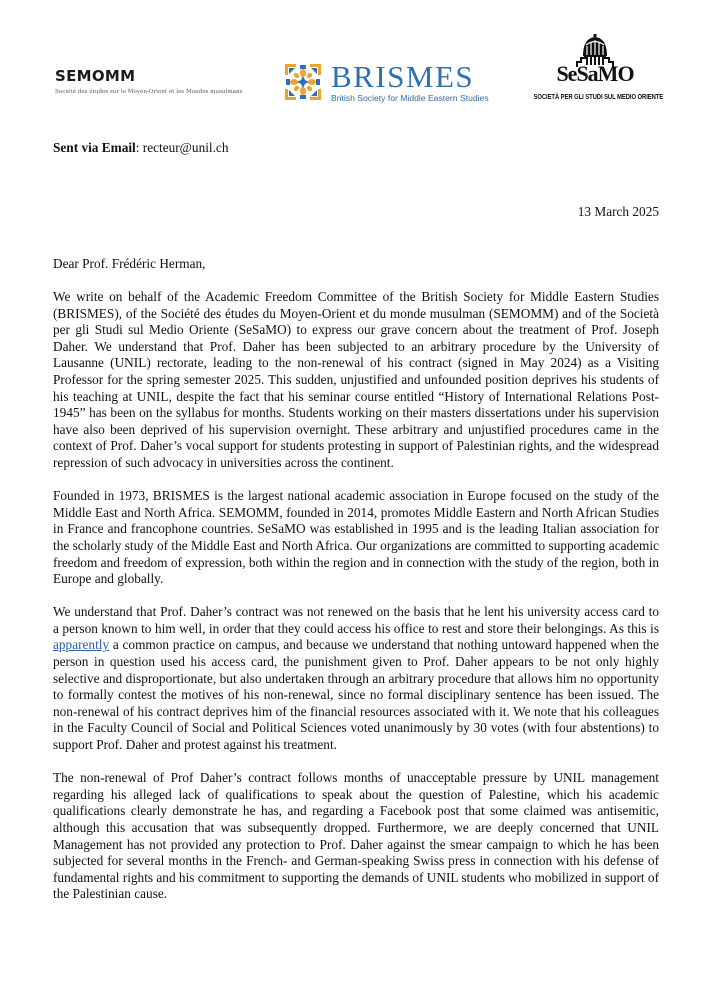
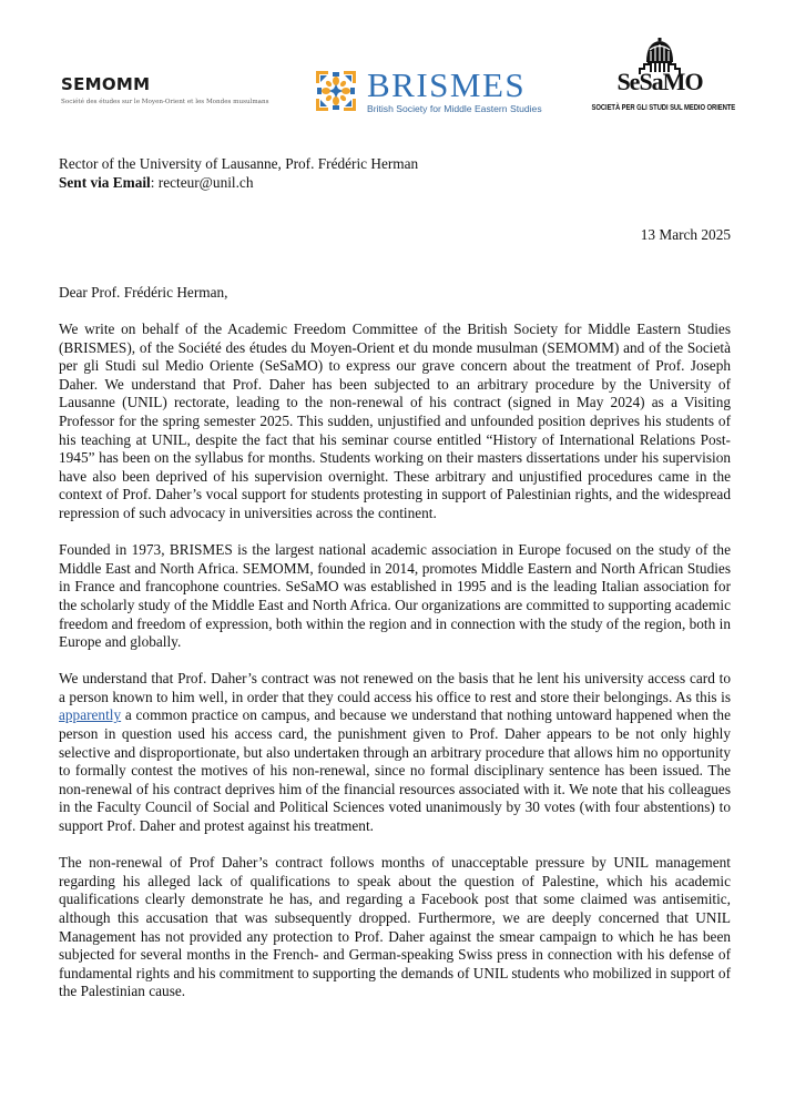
  SEMOMM
  BRISMES
  British Society for Middle Eastern Studies
  SeSaMO
  SOCIETÀ PER GLI STUDI SUL MEDIO ORIENTE
+ Rector of the University of Lausanne, Prof. Frédéric Herman
  Sent via Email: recteur@unil.ch
  13 March 2025
  Dear Prof. Frédéric Herman,
  We write on behalf of the Academic Freedom Committee of the British Society for Middle Eastern Studies (BRISMES), of the Société des études du Moyen-Orient et du monde musulman (SEMOMM) and of the Società per gli Studi sul Medio Oriente (SeSaMO) to express our grave concern about the treatment of Prof. Joseph Daher. We understand that Prof. Daher has been subjected to an arbitrary procedure by the University of Lausanne (UNIL) rectorate, leading to the non-renewal of his contract (signed in May 2024) as a Visiting Professor for the spring semester 2025. This sudden, unjustified and unfounded position deprives his students of his teaching at UNIL, despite the fact that his seminar course entitled “History of International Relations Post-1945” has been on the syllabus for months. Students working on their masters dissertations under his supervision have also been deprived of his supervision overnight. These arbitrary and unjustified procedures came in the context of Prof. Daher’s vocal support for students protesting in support of Palestinian rights, and the widespread repression of such advocacy in universities across the continent.
  Founded in 1973, BRISMES is the largest national academic association in Europe focused on the study of the Middle East and North Africa. SEMOMM, founded in 2014, promotes Middle Eastern and North African Studies in France and francophone countries. SeSaMO was established in 1995 and is the leading Italian association for the scholarly study of the Middle East and North Africa. Our organizations are committed to supporting academic freedom and freedom of expression, both within the region and in connection with the study of the region, both in Europe and globally.
  We understand that Prof. Daher’s contract was not renewed on the basis that he lent his university access card to a person known to him well, in order that they could access his office to rest and store their belongings. As this is apparently a common practice on campus, and because we understand that nothing untoward happened when the person in question used his access card, the punishment given to Prof. Daher appears to be not only highly selective and disproportionate, but also undertaken through an arbitrary procedure that allows him no opportunity to formally contest the motives of his non-renewal, since no formal disciplinary sentence has been issued. The non-renewal of his contract deprives him of the financial resources associated with it. We note that his colleagues in the Faculty Council of Social and Political Sciences voted unanimously by 30 votes (with four abstentions) to support Prof. Daher and protest against his treatment.
  The non-renewal of Prof Daher’s contract follows months of unacceptable pressure by UNIL management regarding his alleged lack of qualifications to speak about the question of Palestine, which his academic qualifications clearly demonstrate he has, and regarding a Facebook post that some claimed was antisemitic, although this accusation that was subsequently dropped. Furthermore, we are deeply concerned that UNIL Management has not provided any protection to Prof. Daher against the smear campaign to which he has been subjected for several months in the French- and German-speaking Swiss press in connection with his defense of fundamental rights and his commitment to supporting the demands of UNIL students who mobilized in support of the Palestinian cause.
